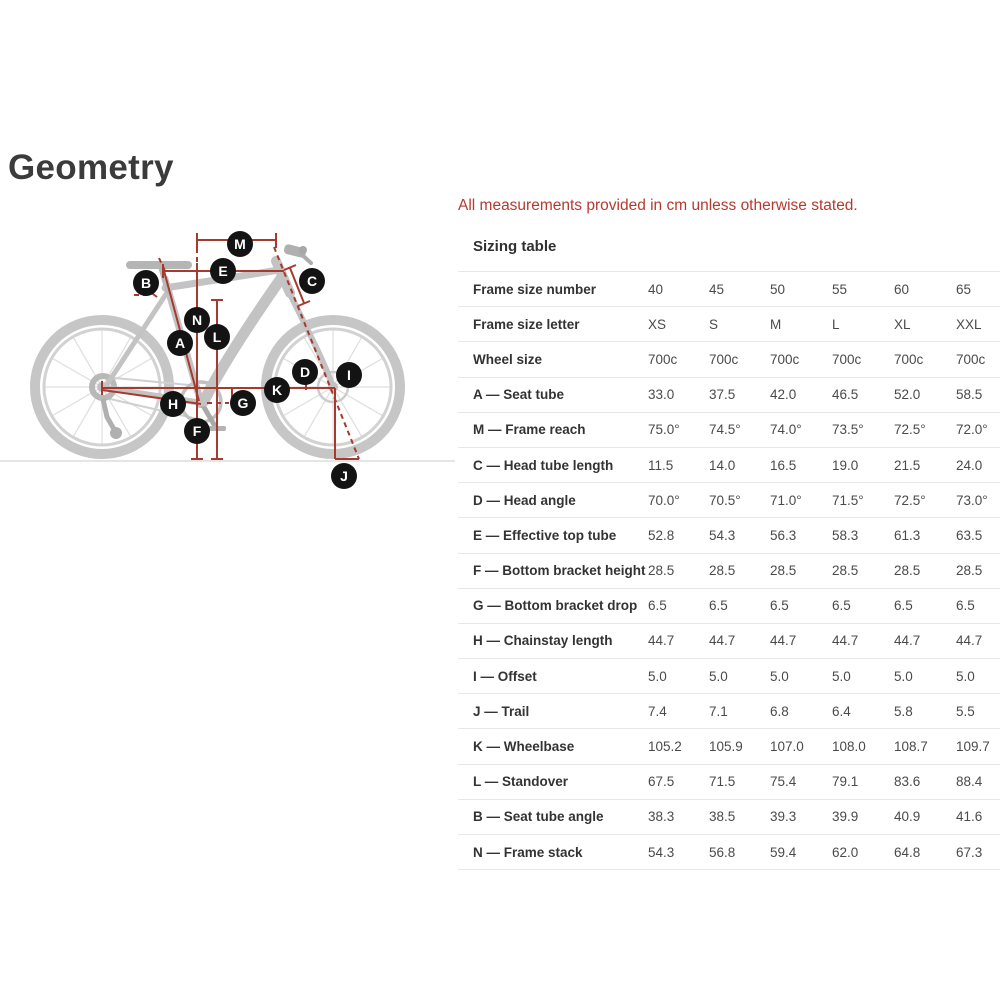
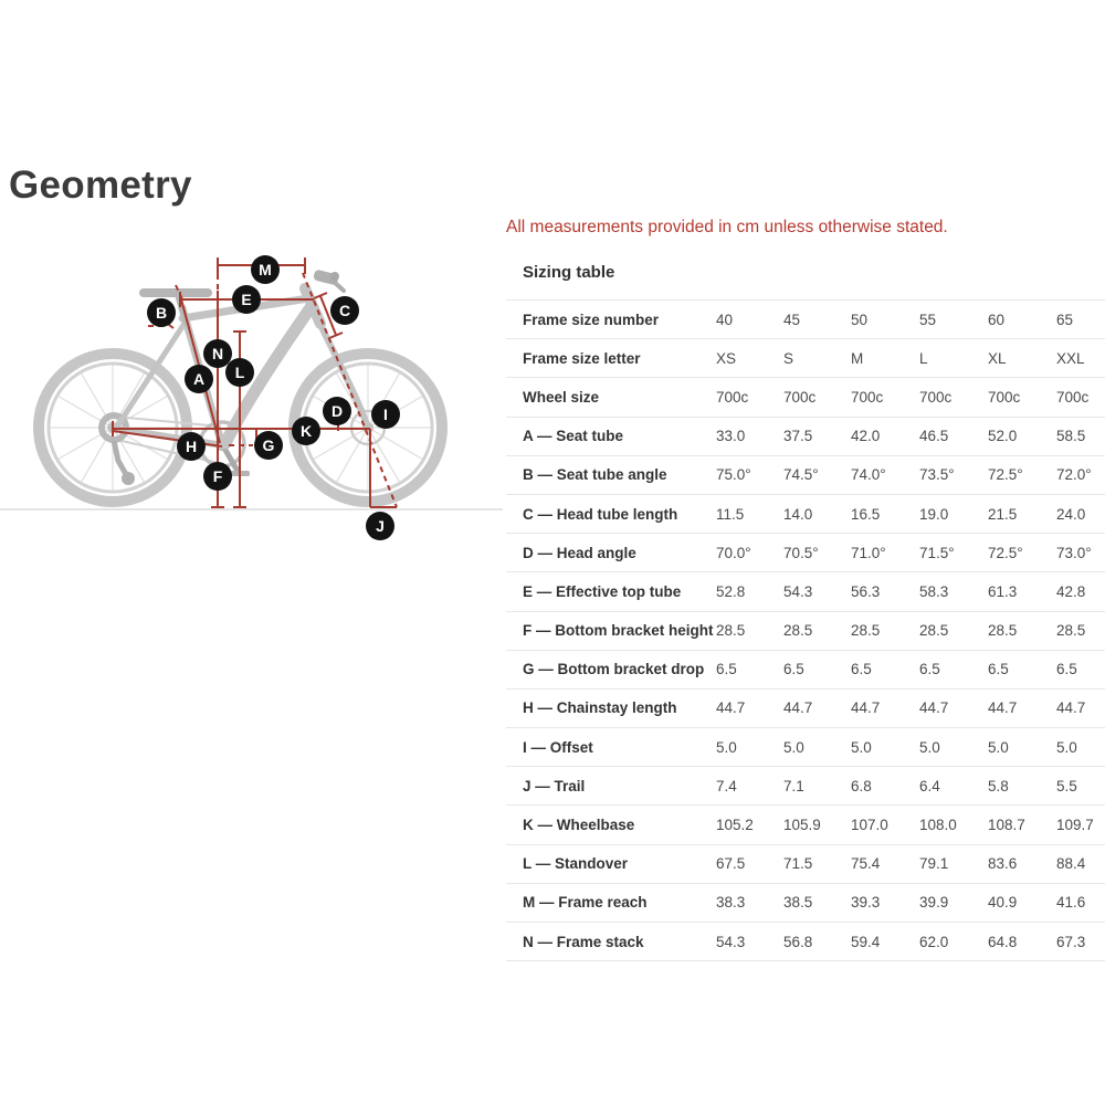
  Geometry
  All measurements provided in cm unless otherwise stated.
  Sizing table
  Frame size number
  40
  45
  50
  55
  60
  65
  Frame size letter
  XS
  S
  M
  L
  XL
  XXL
  Wheel size
  700c
  700c
  700c
  700c
  700c
  700c
  A — Seat tube
  33.0
  37.5
  42.0
  46.5
  52.0
  58.5
- M — Frame reach
+ B — Seat tube angle
  75.0°
  74.5°
  74.0°
  73.5°
  72.5°
  72.0°
  C — Head tube length
  11.5
  14.0
  16.5
  19.0
  21.5
  24.0
  D — Head angle
  70.0°
  70.5°
  71.0°
  71.5°
  72.5°
  73.0°
  E — Effective top tube
  52.8
  54.3
  56.3
  58.3
  61.3
- 63.5
+ 42.8
  F — Bottom bracket height
  28.5
  28.5
  28.5
  28.5
  28.5
  28.5
  G — Bottom bracket drop
  6.5
  6.5
  6.5
  6.5
  6.5
  6.5
  H — Chainstay length
  44.7
  44.7
  44.7
  44.7
  44.7
  44.7
  I — Offset
  5.0
  5.0
  5.0
  5.0
  5.0
  5.0
  J — Trail
  7.4
  7.1
  6.8
  6.4
  5.8
  5.5
  K — Wheelbase
  105.2
  105.9
  107.0
  108.0
  108.7
  109.7
  L — Standover
  67.5
  71.5
  75.4
  79.1
  83.6
  88.4
- B — Seat tube angle
+ M — Frame reach
  38.3
  38.5
  39.3
  39.9
  40.9
  41.6
  N — Frame stack
  54.3
  56.8
  59.4
  62.0
  64.8
  67.3
  M
  E
  B
  C
  N
  L
  A
  D
  I
  K
  H
  G
  F
  J
